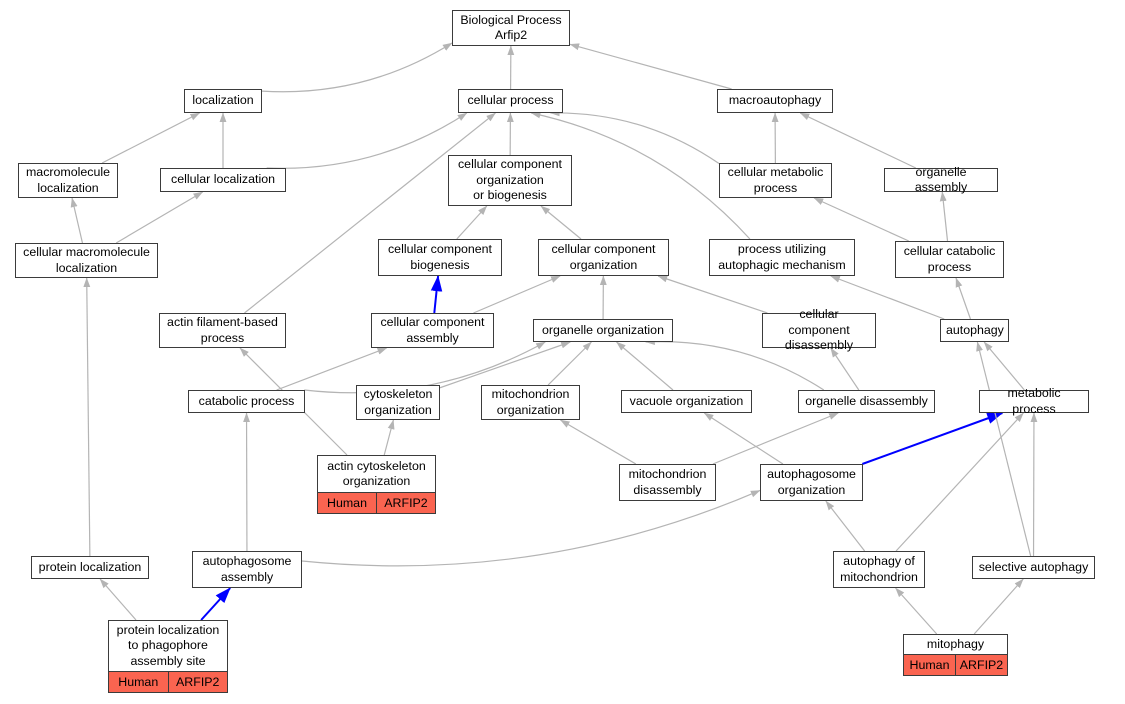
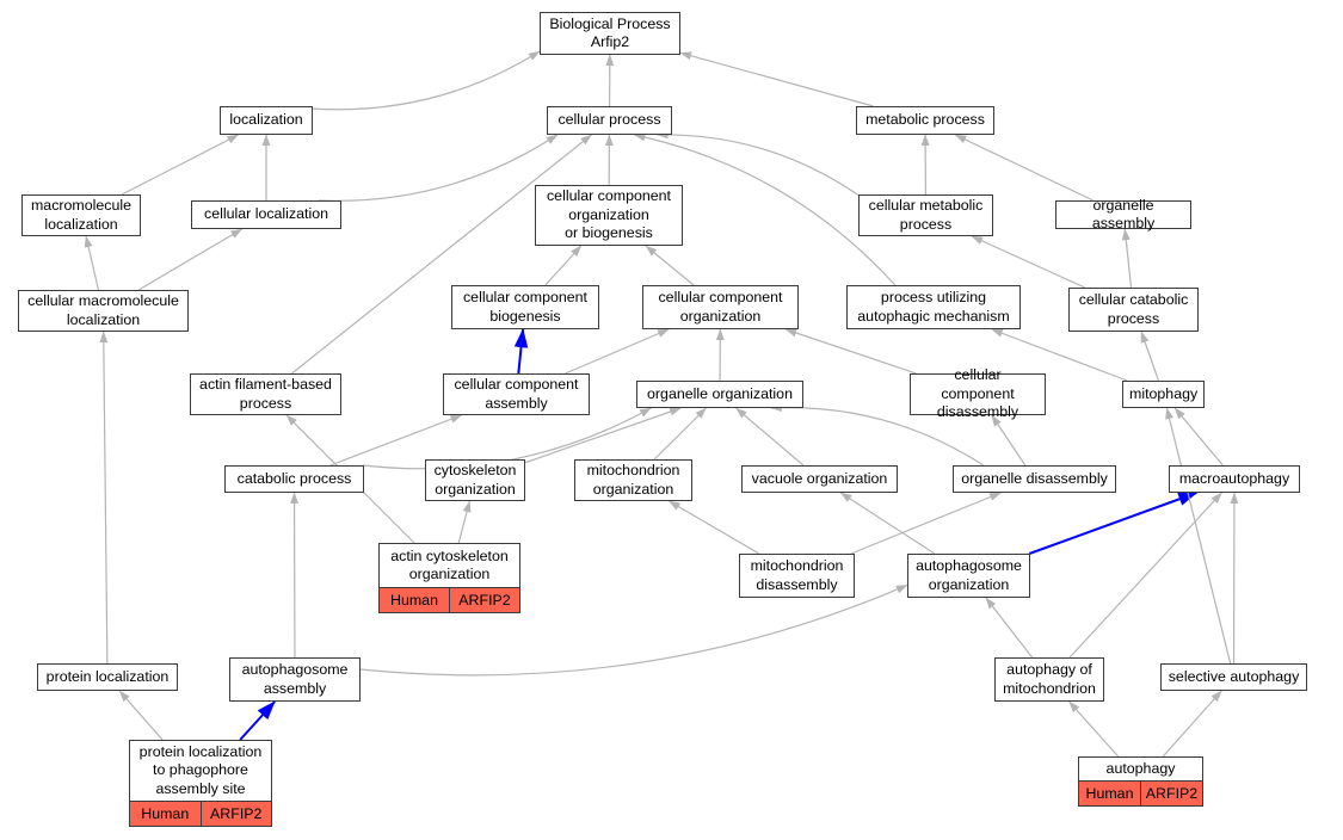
  Biological Process
  Arfip2
  localization
  cellular process
- macroautophagy
+ metabolic process
  macromolecule
  localization
  cellular localization
  cellular component
  organization
  or biogenesis
  cellular metabolic
  process
  organelle assembly
  cellular macromolecule
  localization
  cellular component
  biogenesis
  cellular component
  organization
  process utilizing
  autophagic mechanism
  cellular catabolic
  process
  actin filament-based
  process
  cellular component
  assembly
  organelle organization
  cellular component
  disassembly
- autophagy
+ mitophagy
  catabolic process
  cytoskeleton
  organization
  mitochondrion
  organization
  vacuole organization
  organelle disassembly
- metabolic process
+ macroautophagy
  actin cytoskeleton
  organization
  Human
  ARFIP2
  mitochondrion
  disassembly
  autophagosome
  organization
  protein localization
  autophagosome
  assembly
  autophagy of
  mitochondrion
  selective autophagy
  protein localization
  to phagophore
  assembly site
  Human
  ARFIP2
- mitophagy
+ autophagy
  Human
  ARFIP2
